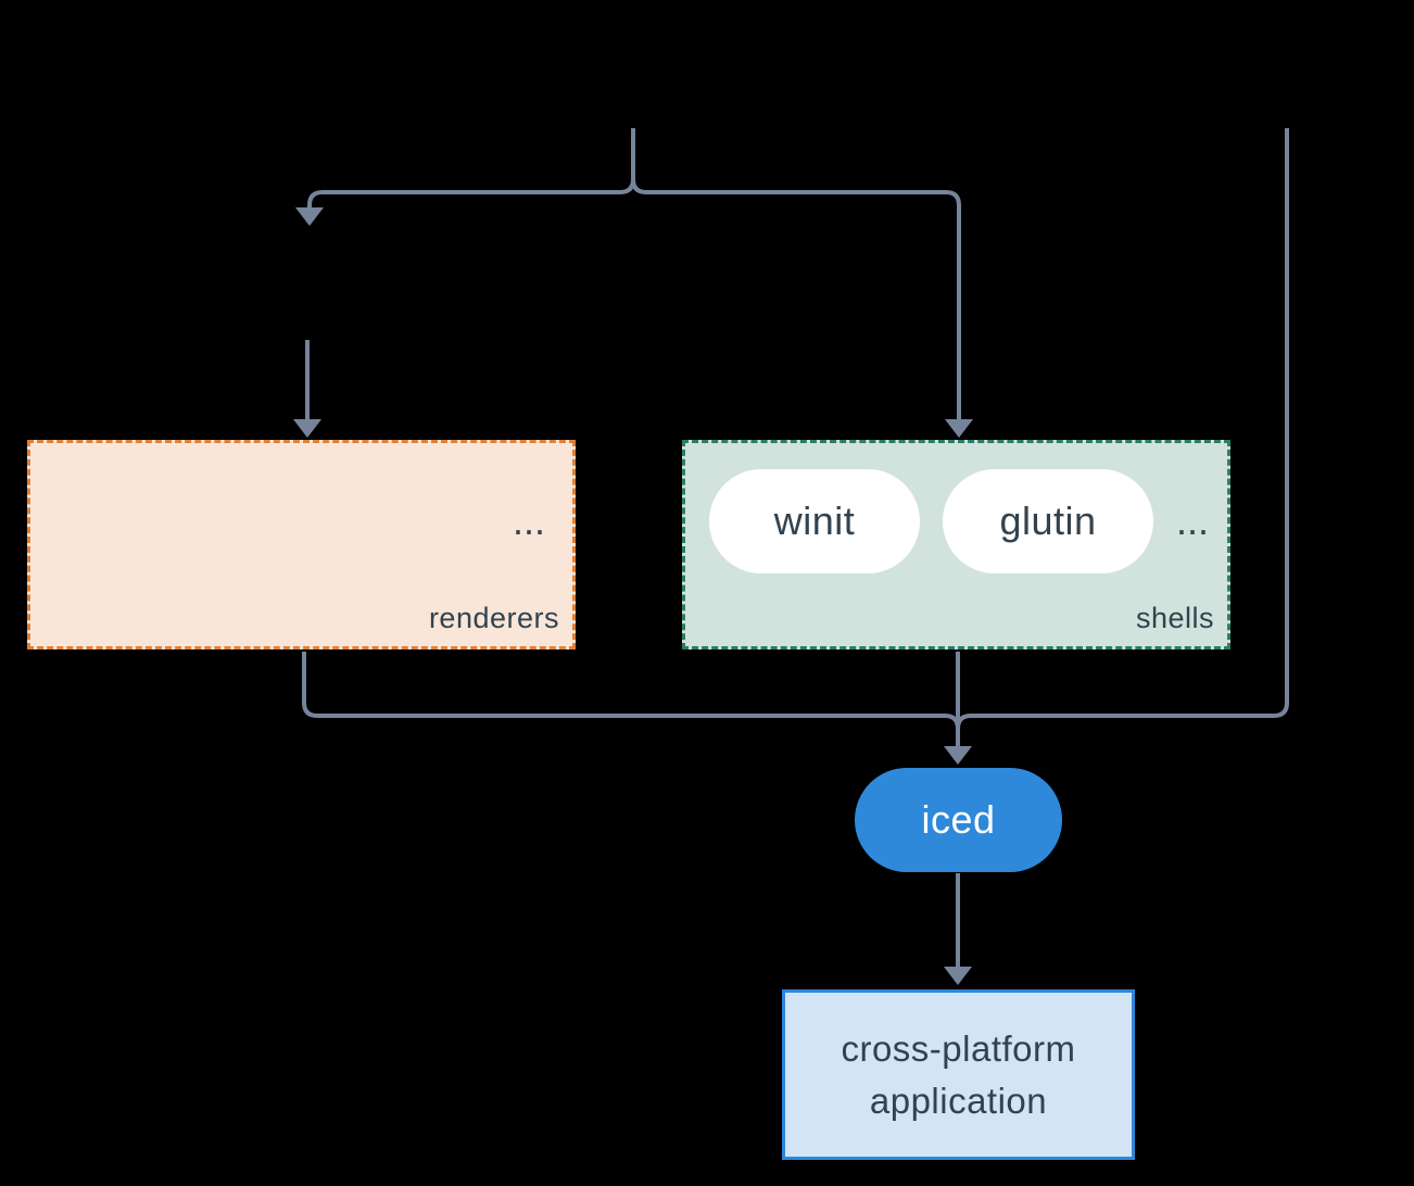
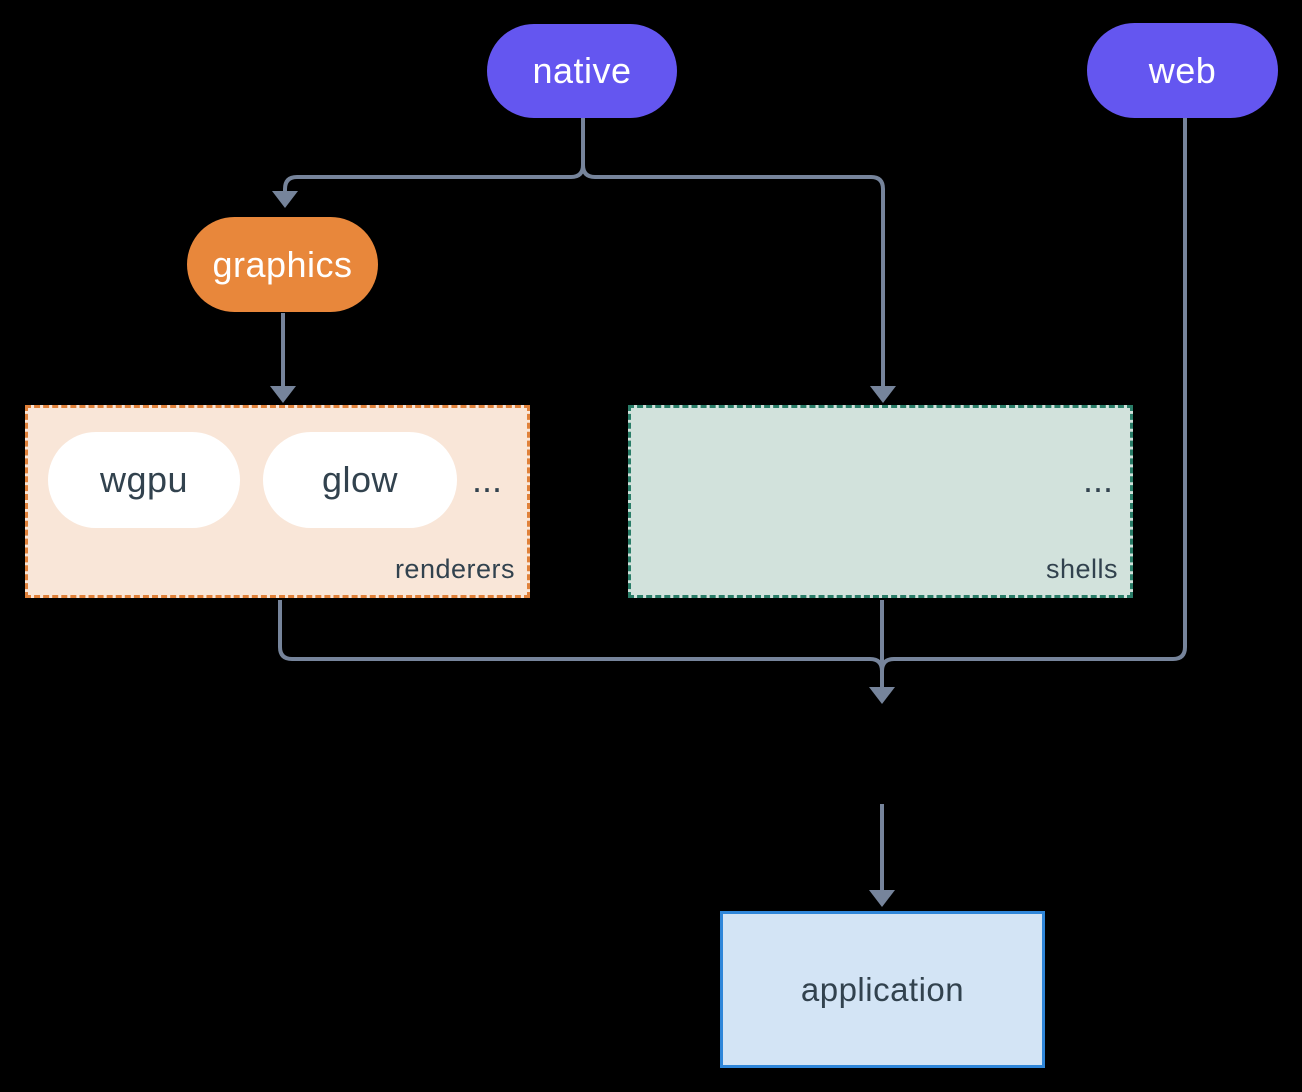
+ native
+ web
+ graphics
  renderers
+ wgpu
+ glow
  ...
  shells
- winit
- glutin
  ...
- iced
- cross-platform
  application
